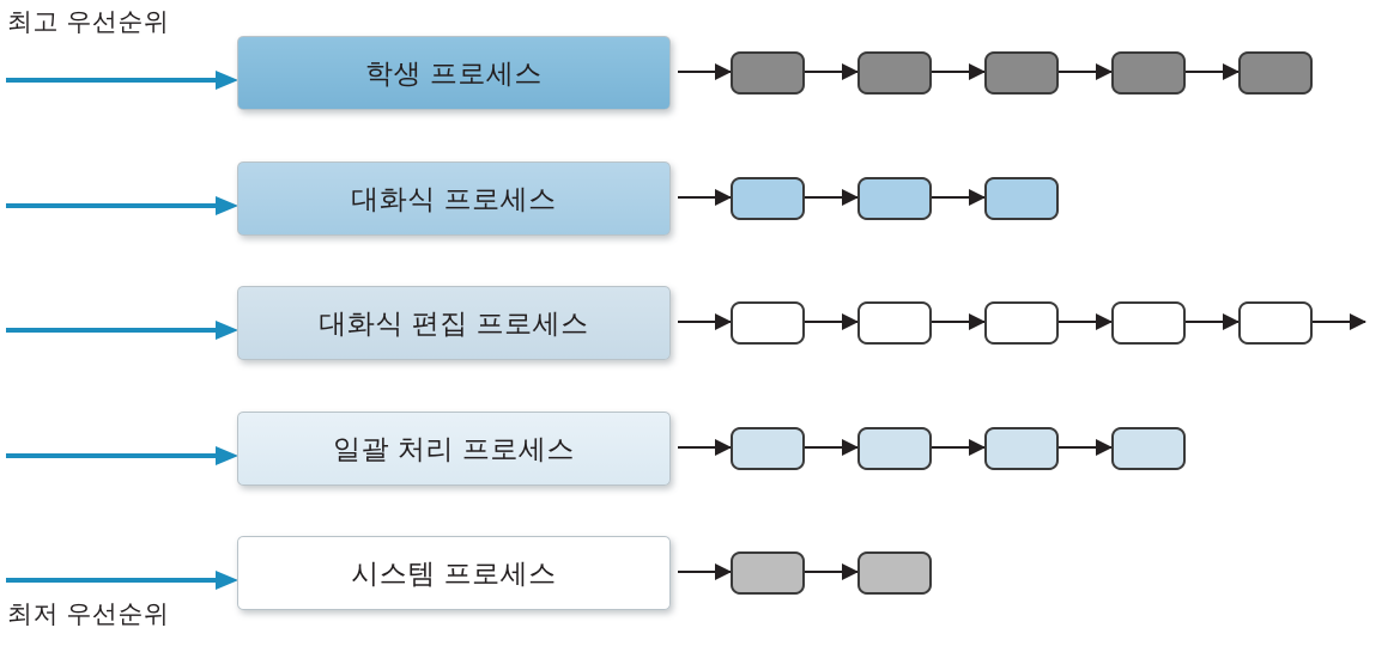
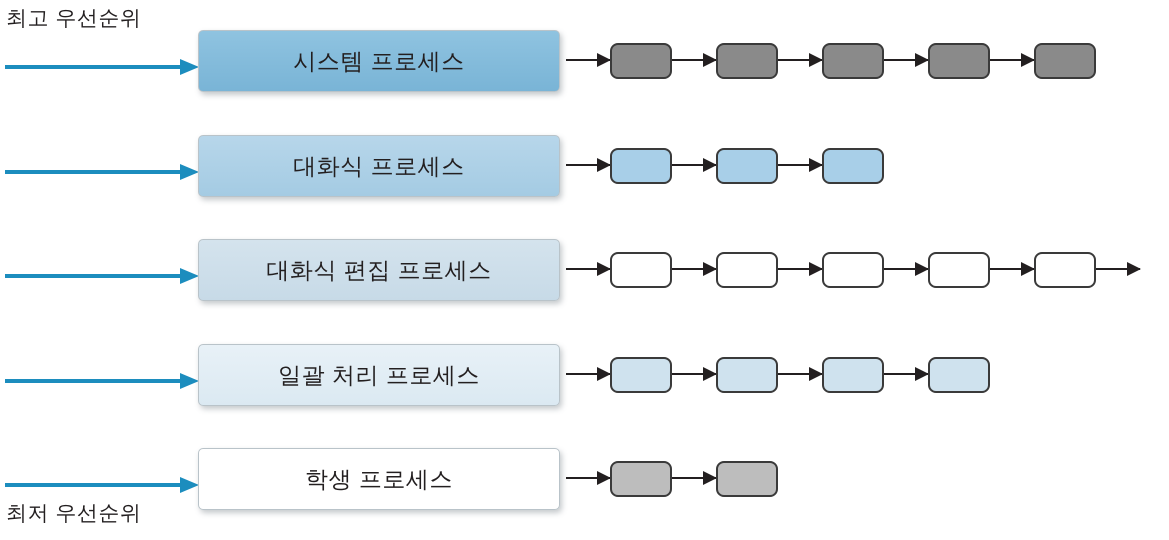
  최고 우선순위
  최저 우선순위
- 학생 프로세스
+ 시스템 프로세스
  대화식 프로세스
  대화식 편집 프로세스
  일괄 처리 프로세스
- 시스템 프로세스
+ 학생 프로세스
